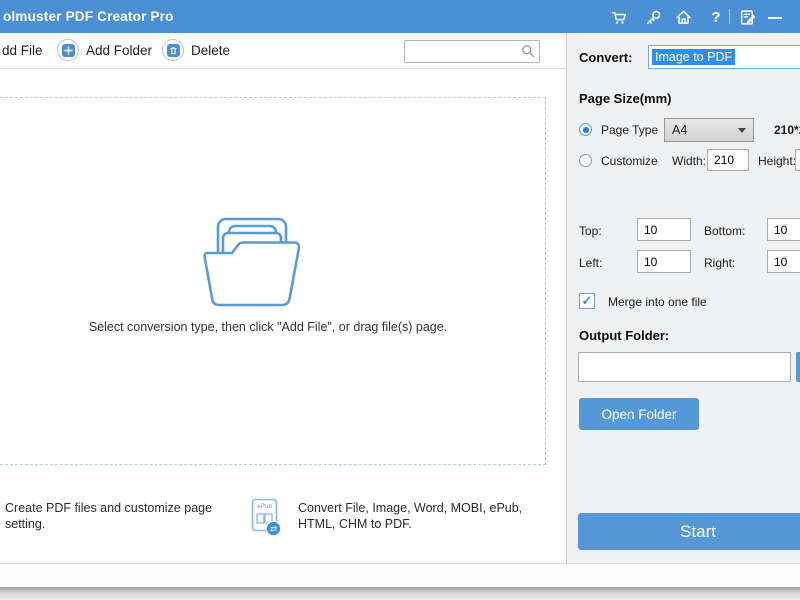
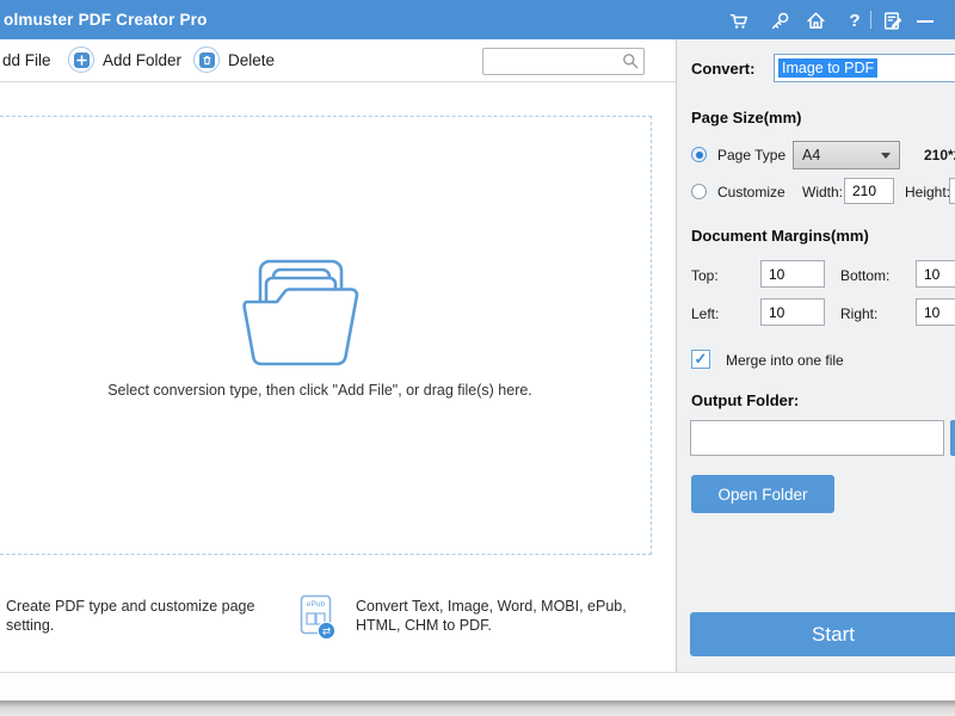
  olmuster PDF Creator Pro
  ?
  dd File
  Add Folder
  Delete
- Select conversion type, then click "Add File", or drag file(s) page.
+ Select conversion type, then click "Add File", or drag file(s) here.
- Create PDF files and customize page setting.
+ Create PDF type and customize page setting.
  ⇄
- Convert File, Image, Word, MOBI, ePub, HTML, CHM to PDF.
+ Convert Text, Image, Word, MOBI, ePub, HTML, CHM to PDF.
  Convert:
  Image to PDF
  Page Size(mm)
  Page Type
  A4
  Customize
  Width:
  210
  Height
+ Document Margins(mm)
  Top:
  10
  Bottom:
  10
  Left:
  10
  Right:
  10
  ✓
  Merge into one file
  Output Folder:
  Open Folder
  Start
